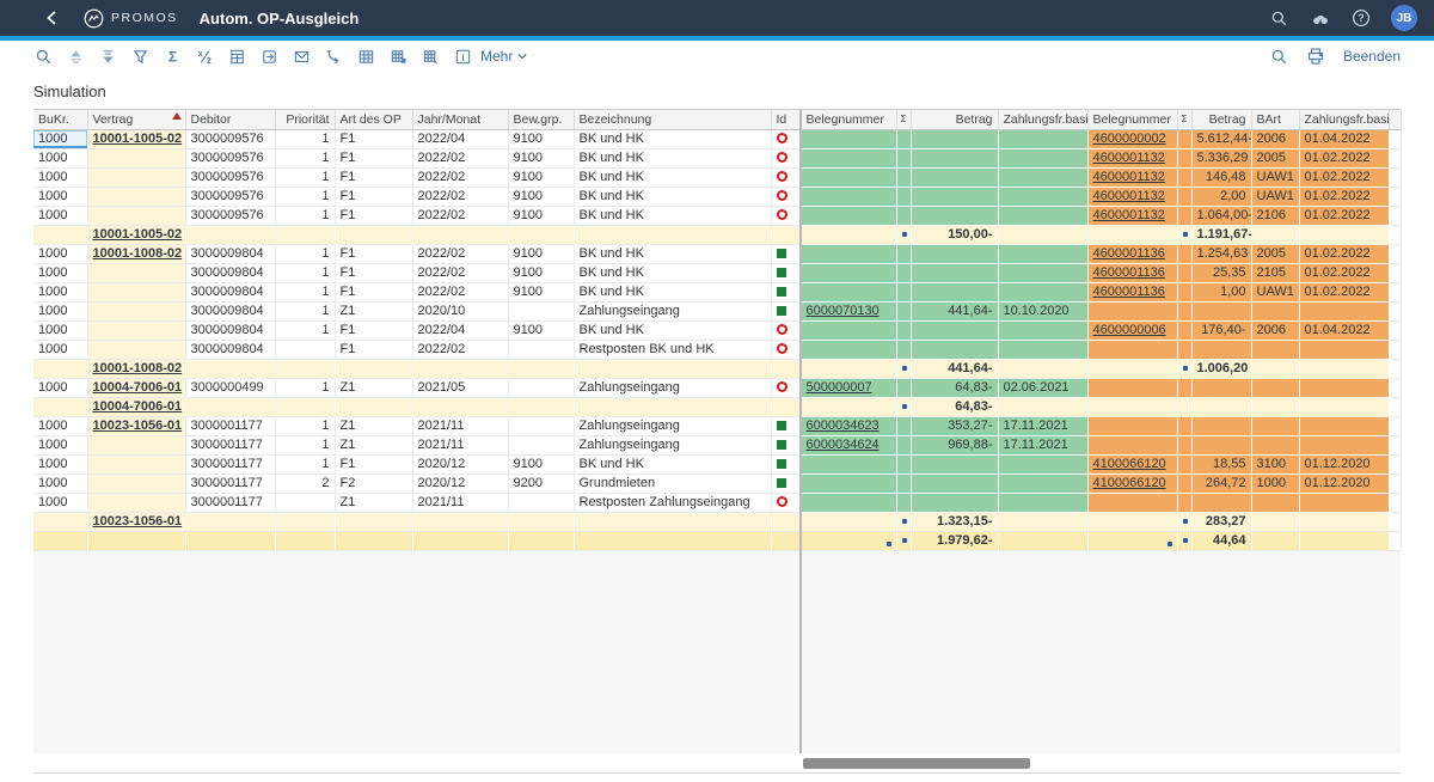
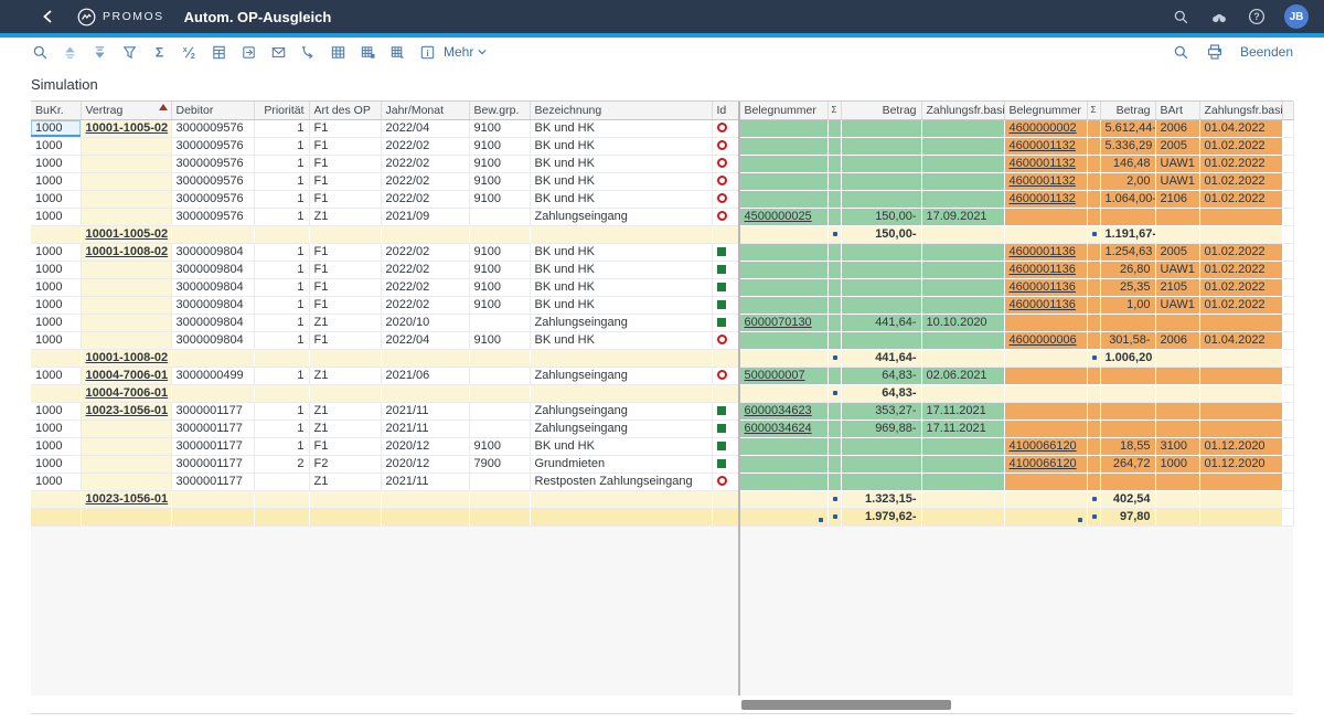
  PROMOS
  Autom. OP-Ausgleich
  ?
  JB
  Σ
  i
  Mehr
  Beenden
  Simulation
  BuKr.	Vertrag	Debitor	Priorität	Art des OP	Jahr/Monat	Bew.grp.	Bezeichnung	Id	Belegnummer	Σ	Betrag	Zahlungsfr.bas	Belegnummer	Σ	Betrag	BArt	Zahlungsfr.bas
  1000	10001-1005-02	3000009576	1	F1	2022/04	9100	BK und HK						4600000002		5.612,44-	2006	01.04.2022
  1000		3000009576	1	F1	2022/02	9100	BK und HK						4600001132		5.336,29	2005	01.02.2022
  1000		3000009576	1	F1	2022/02	9100	BK und HK						4600001132		146,48	UAW1	01.02.2022
  1000		3000009576	1	F1	2022/02	9100	BK und HK						4600001132		2,00	UAW1	01.02.2022
  1000		3000009576	1	F1	2022/02	9100	BK und HK						4600001132		1.064,00-	2106	01.02.2022
+ 1000		3000009576	1	Z1	2021/09		Zahlungseingang		4500000025		150,00-	17.09.2021
  	10001-1005-02										150,00-				1.191,67-
  1000	10001-1008-02	3000009804	1	F1	2022/02	9100	BK und HK						4600001136		1.254,63	2005	01.02.2022
+ 1000		3000009804	1	F1	2022/02	9100	BK und HK						4600001136		26,80	UAW1	01.02.2022
  1000		3000009804	1	F1	2022/02	9100	BK und HK						4600001136		25,35	2105	01.02.2022
  1000		3000009804	1	F1	2022/02	9100	BK und HK						4600001136		1,00	UAW1	01.02.2022
  1000		3000009804	1	Z1	2020/10		Zahlungseingang		6000070130		441,64-	10.10.2020
- 1000		3000009804	1	F1	2022/04	9100	BK und HK						4600000006		176,40-	2006	01.04.2022
+ 1000		3000009804	1	F1	2022/04	9100	BK und HK						4600000006		301,58-	2006	01.04.2022
- 1000		3000009804		F1	2022/02		Restposten BK und HK
  	10001-1008-02										441,64-				1.006,20
- 1000	10004-7006-01	3000000499	1	Z1	2021/05		Zahlungseingang		500000007		64,83-	02.06.2021
+ 1000	10004-7006-01	3000000499	1	Z1	2021/06		Zahlungseingang		500000007		64,83-	02.06.2021
  	10004-7006-01										64,83-
  1000	10023-1056-01	3000001177	1	Z1	2021/11		Zahlungseingang		6000034623		353,27-	17.11.2021
  1000		3000001177	1	Z1	2021/11		Zahlungseingang		6000034624		969,88-	17.11.2021
  1000		3000001177	1	F1	2020/12	9100	BK und HK						4100066120		18,55	3100	01.12.2020
- 1000		3000001177	2	F2	2020/12	9200	Grundmieten						4100066120		264,72	1000	01.12.2020
+ 1000		3000001177	2	F2	2020/12	7900	Grundmieten						4100066120		264,72	1000	01.12.2020
  1000		3000001177		Z1	2021/11		Restposten Zahlungseingang
- 	10023-1056-01										1.323,15-				283,27
+ 	10023-1056-01										1.323,15-				402,54
- 											1.979,62-				44,64
+ 											1.979,62-				97,80
